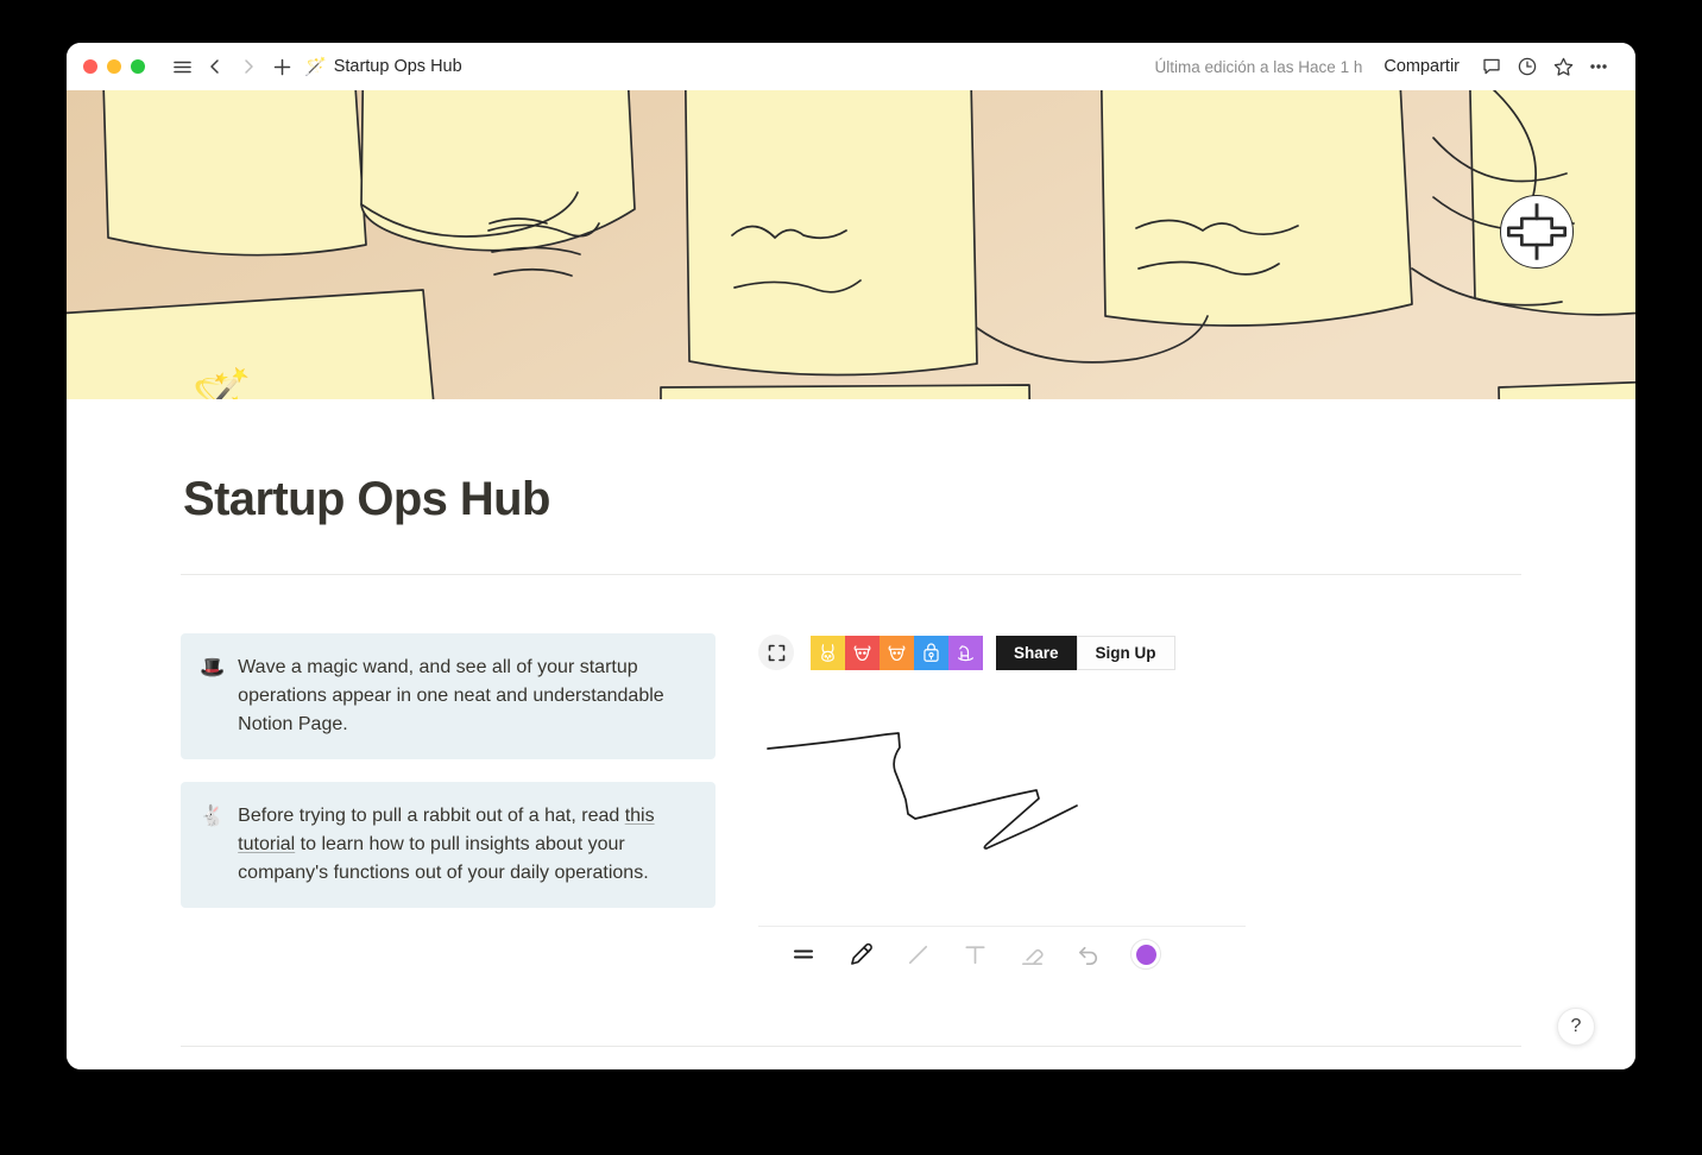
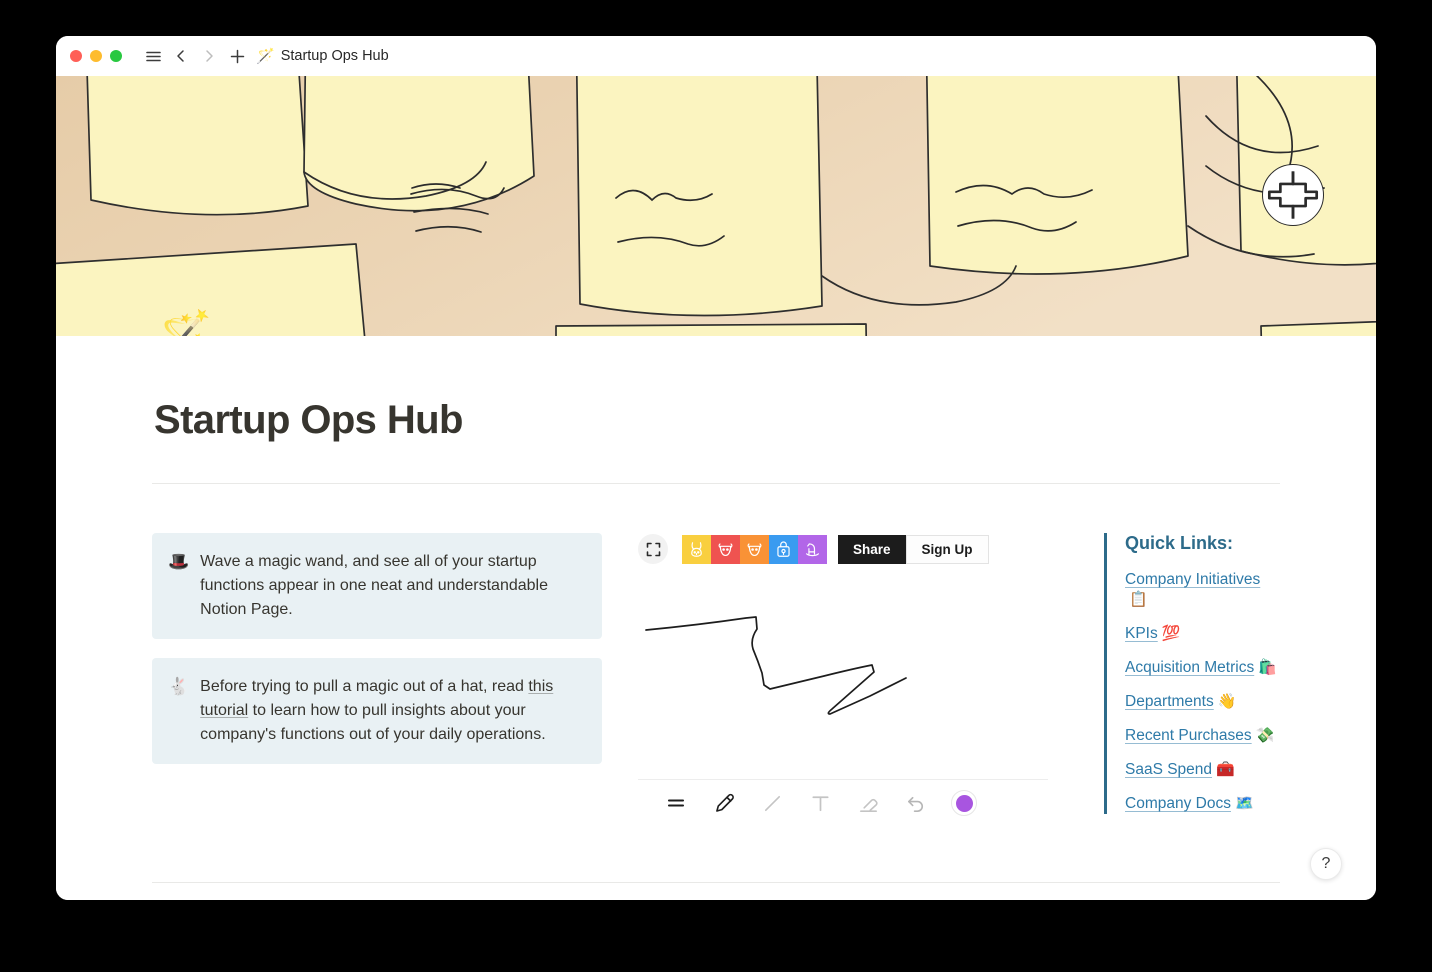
  🪄
  Startup Ops Hub
- Última edición a las Hace 1 h
- Compartir
  Startup Ops Hub
  🎩
- Wave a magic wand, and see all of your startup operations appear in one neat and understandable Notion Page.
+ Wave a magic wand, and see all of your startup functions appear in one neat and understandable Notion Page.
  🐇
- Before trying to pull a rabbit out of a hat, read this tutorial to learn how to pull insights about your company's functions out of your daily operations.
+ Before trying to pull a magic out of a hat, read this tutorial to learn how to pull insights about your company's functions out of your daily operations.
  Share
  Sign Up
+ Quick Links:
+ Company Initiatives📋
+ KPIs 💯
+ Acquisition Metrics 🛍️
+ Departments 👋
+ Recent Purchases 💸
+ SaaS Spend 🧰
+ Company Docs 🗺️
  ?
